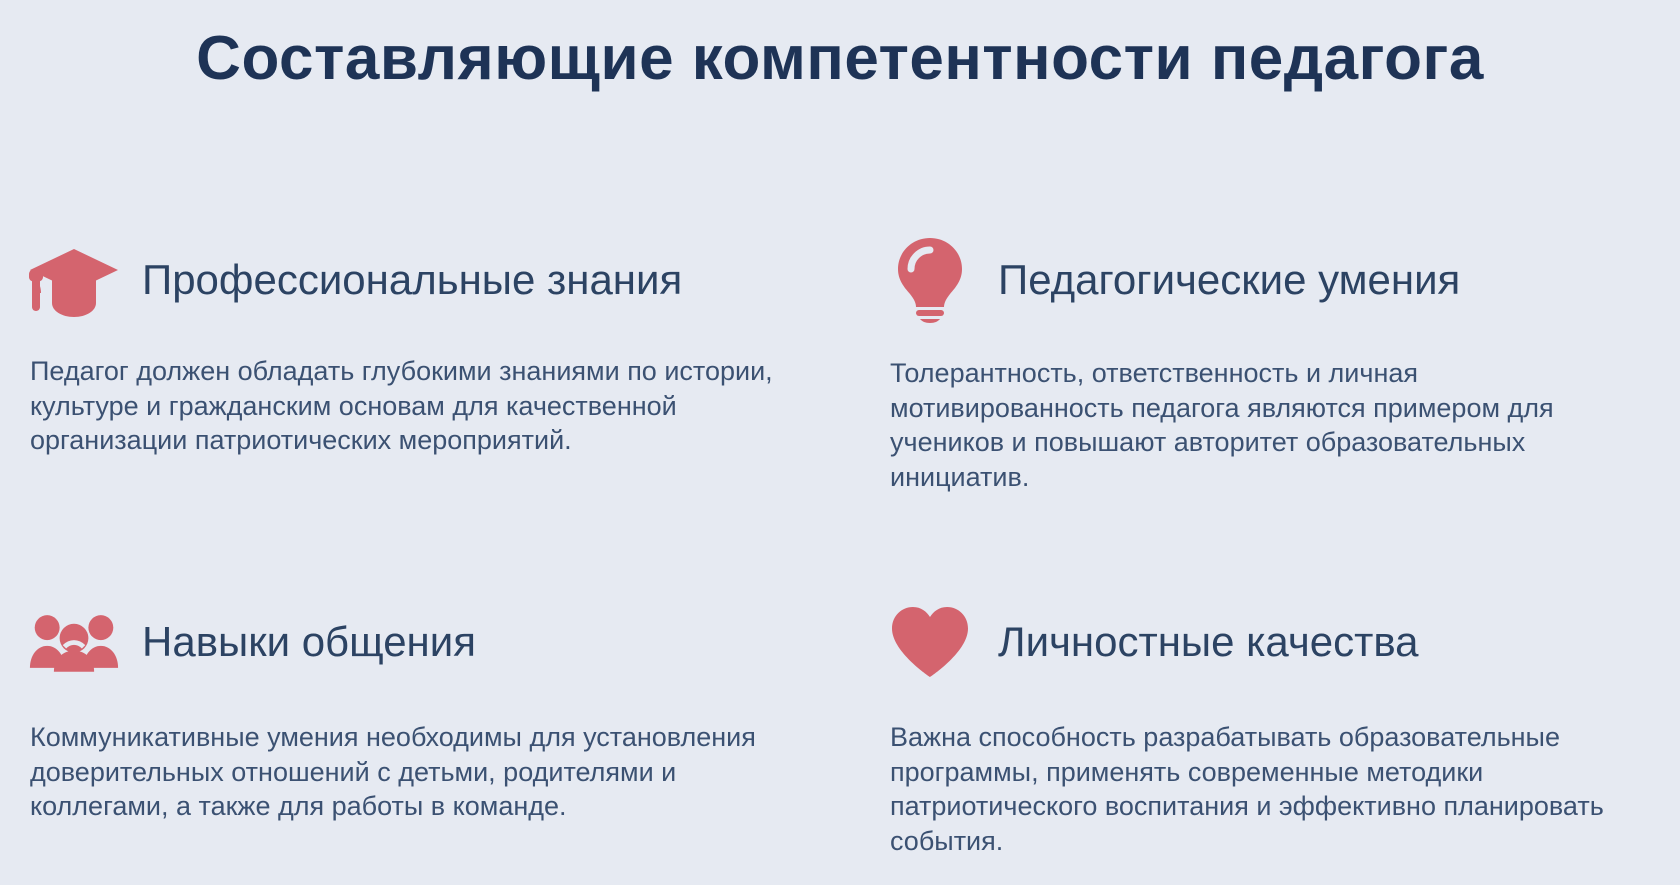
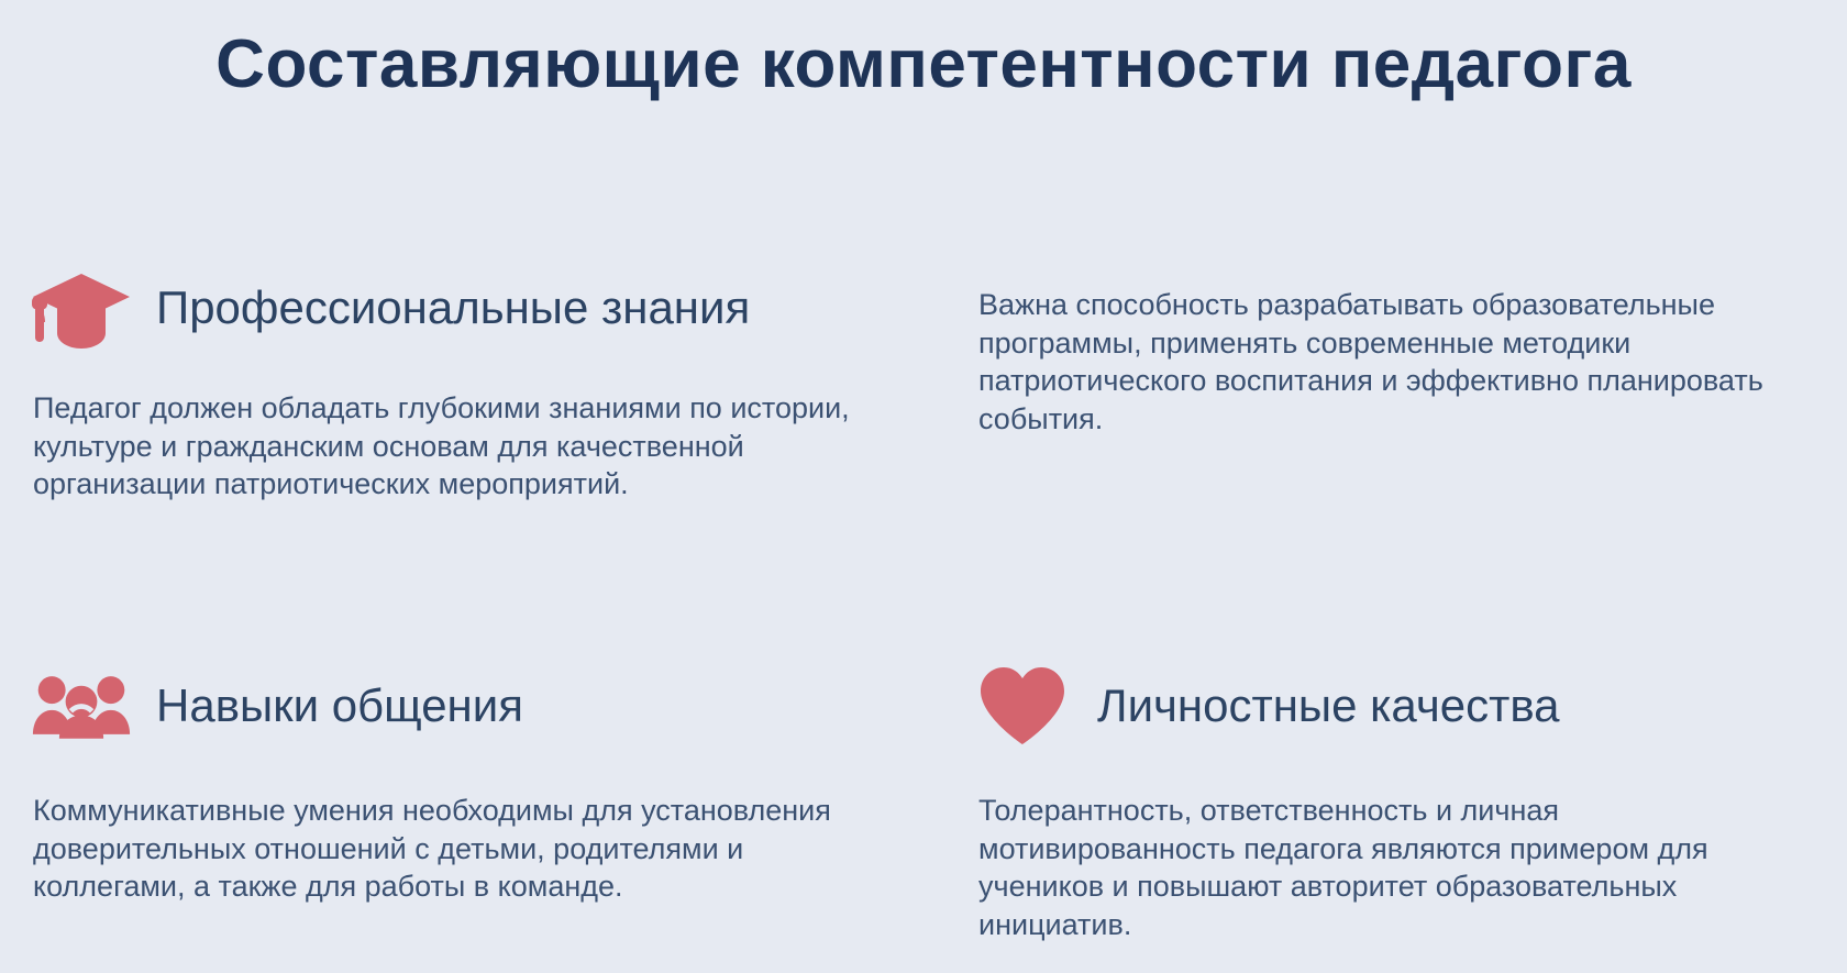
  Составляющие компетентности педагога
  Профессиональные знания
  Педагог должен обладать глубокими знаниями по истории, культуре и гражданским основам для качественной организации патриотических мероприятий.
- Педагогические умения
- Толерантность, ответственность и личная мотивированность педагога являются примером для учеников и повышают авторитет образовательных инициатив.
+ Важна способность разрабатывать образовательные программы, применять современные методики патриотического воспитания и эффективно планировать события.
  Навыки общения
  Коммуникативные умения необходимы для установления доверительных отношений с детьми, родителями и коллегами, а также для работы в команде.
  Личностные качества
- Важна способность разрабатывать образовательные программы, применять современные методики патриотического воспитания и эффективно планировать события.
+ Толерантность, ответственность и личная мотивированность педагога являются примером для учеников и повышают авторитет образовательных инициатив.
